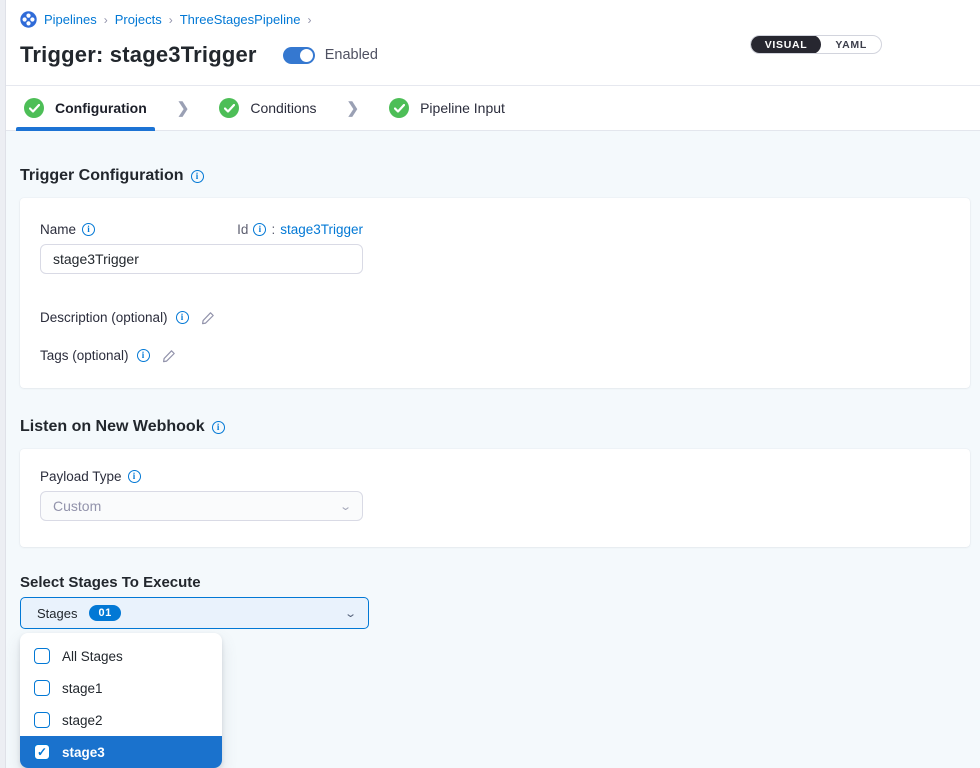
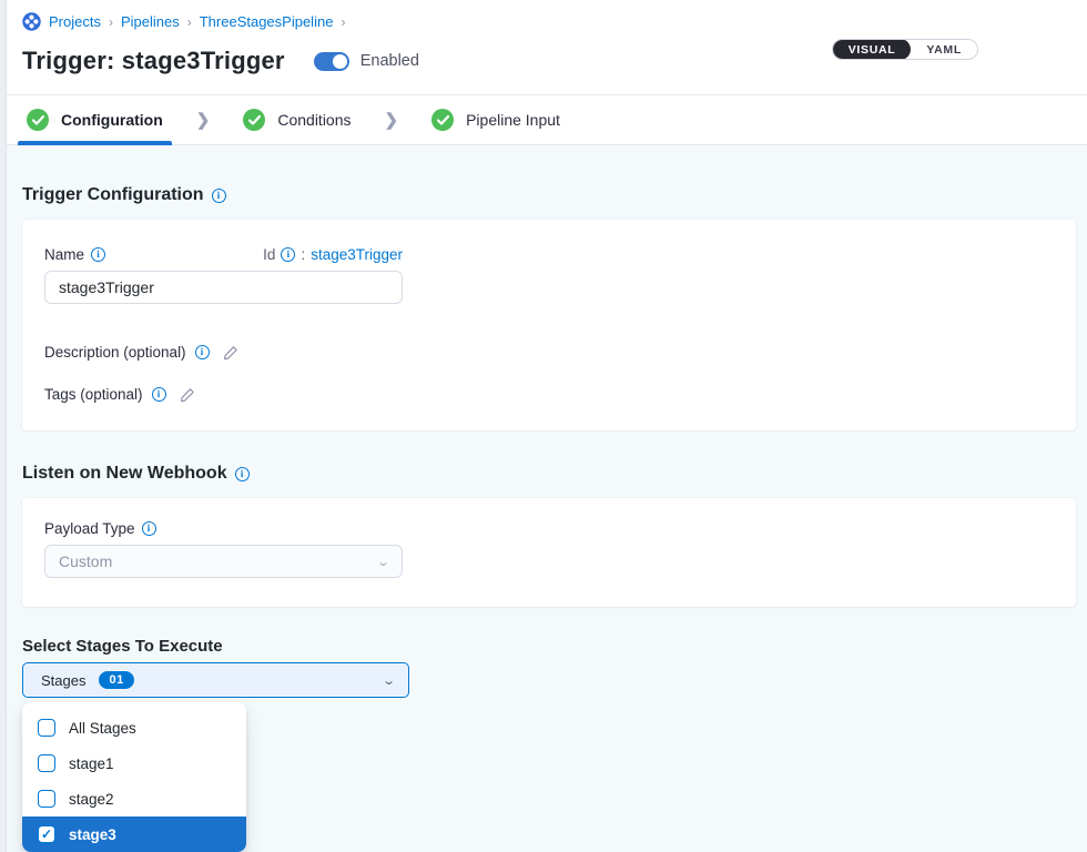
- Pipelines
+ Projects
  ›
- Projects
+ Pipelines
  ›
  ThreeStagesPipeline
  ›
  Trigger: stage3Trigger
  Enabled
  VISUAL
  YAML
  Configuration
  ❯
  Conditions
  ❯
  Pipeline Input
  Trigger Configuration
  i
  Name
  i
  Id
  i
  :
  stage3Trigger
  stage3Trigger
  Description (optional)
  i
  Tags (optional)
  i
  Listen on New Webhook
  i
  Payload Type
  i
  Custom
  ⌄
  Select Stages To Execute
  Stages
  01
  ⌄
  All Stages
  stage1
  stage2
  ✓
  stage3
